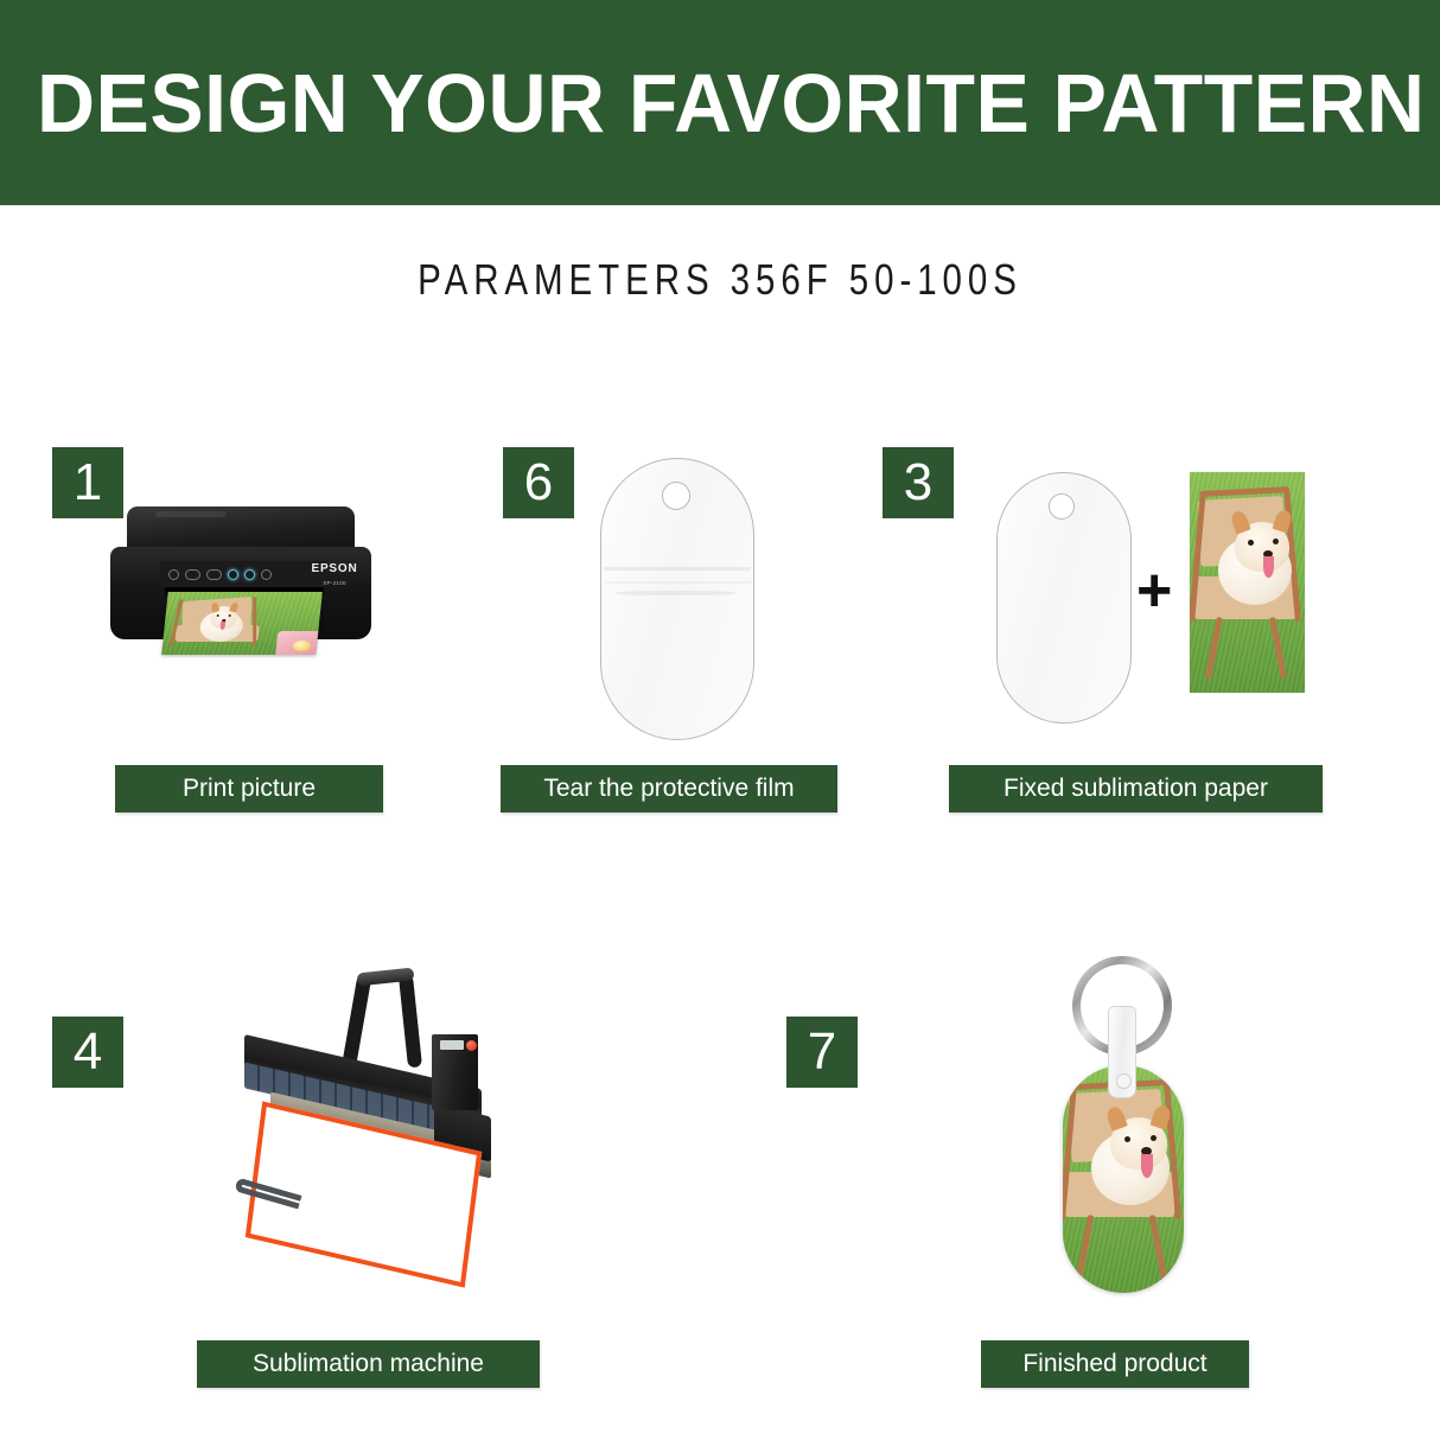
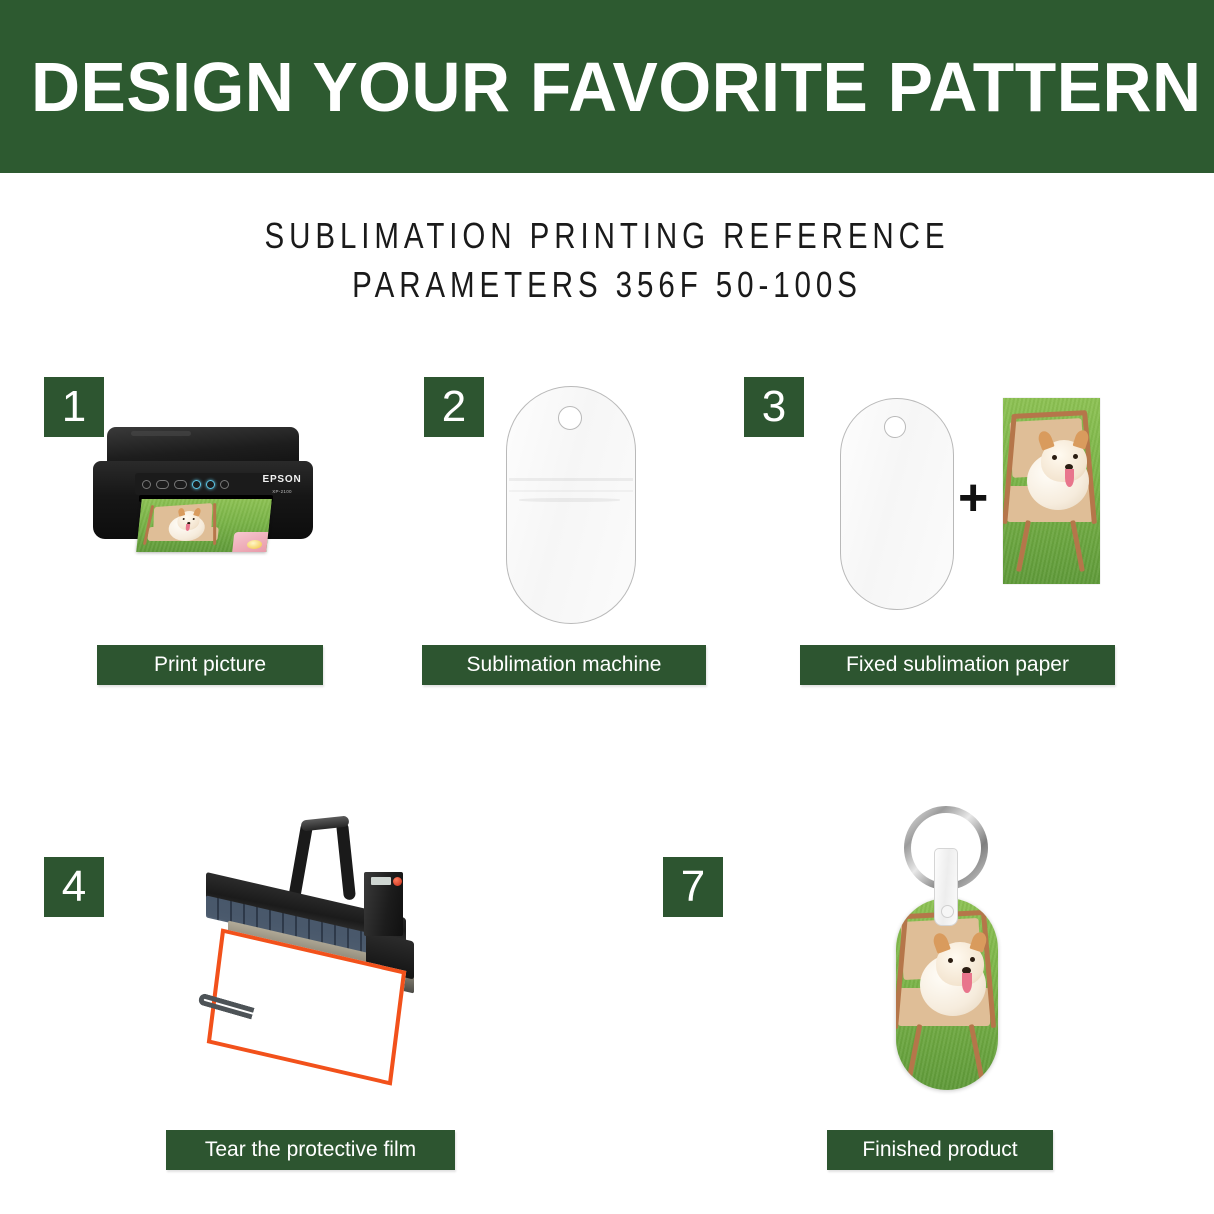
  DESIGN YOUR FAVORITE PATTERN
+ SUBLIMATION PRINTING REFERENCE
  PARAMETERS 356F 50-100S
  1
  EPSON
  Print picture
- 6
+ 2
- Tear the protective film
+ Sublimation machine
  3
  +
  Fixed sublimation paper
  4
- Sublimation machine
+ Tear the protective film
  7
  Finished product
